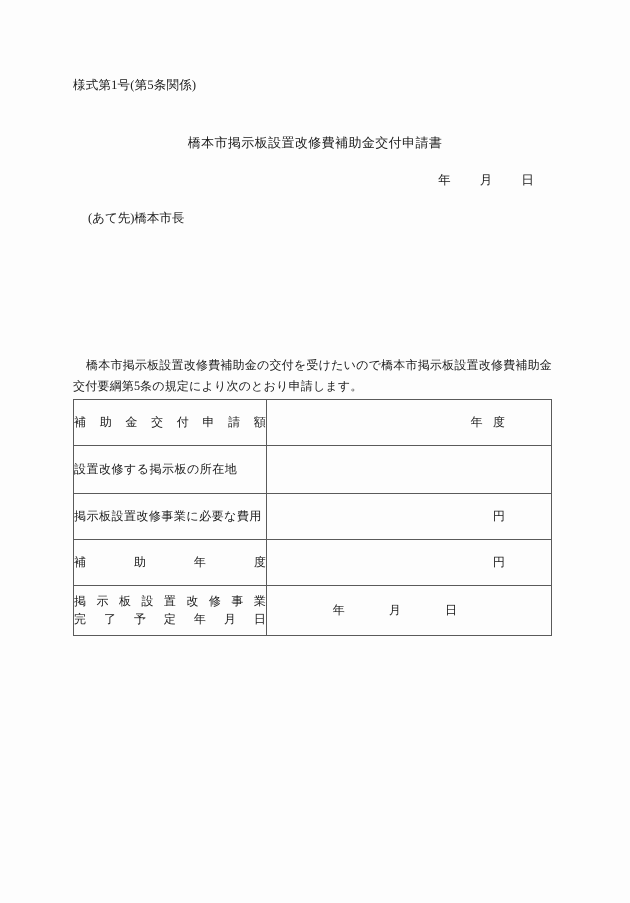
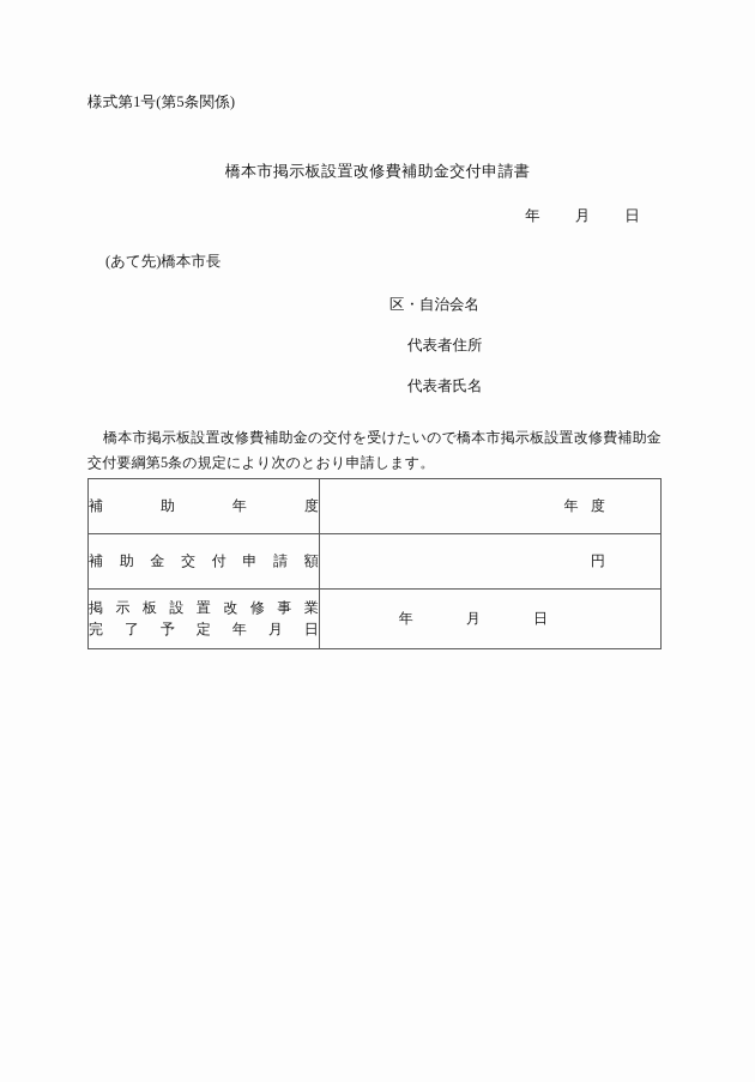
  様式第1号(第5条関係)
  橋本市掲示板設置改修費補助金交付申請書
  年 月 日
  (あて先)橋本市長
+ 区・自治会名
+ 代表者住所
+ 代表者氏名
  橋本市掲示板設置改修費補助金の交付を受けたいので橋本市掲示板設置改修費補助金交付要綱第5条の規定により次のとおり申請します。
- 補助金交付申請額	年 度
+ 補助年度	年 度
- 設置改修する掲示板の所在地
- 掲示板設置改修事業に必要な費用	円
- 補助年度	円
+ 補助金交付申請額	円
  掲示板設置改修事業 完了予定年月日	年 月 日
